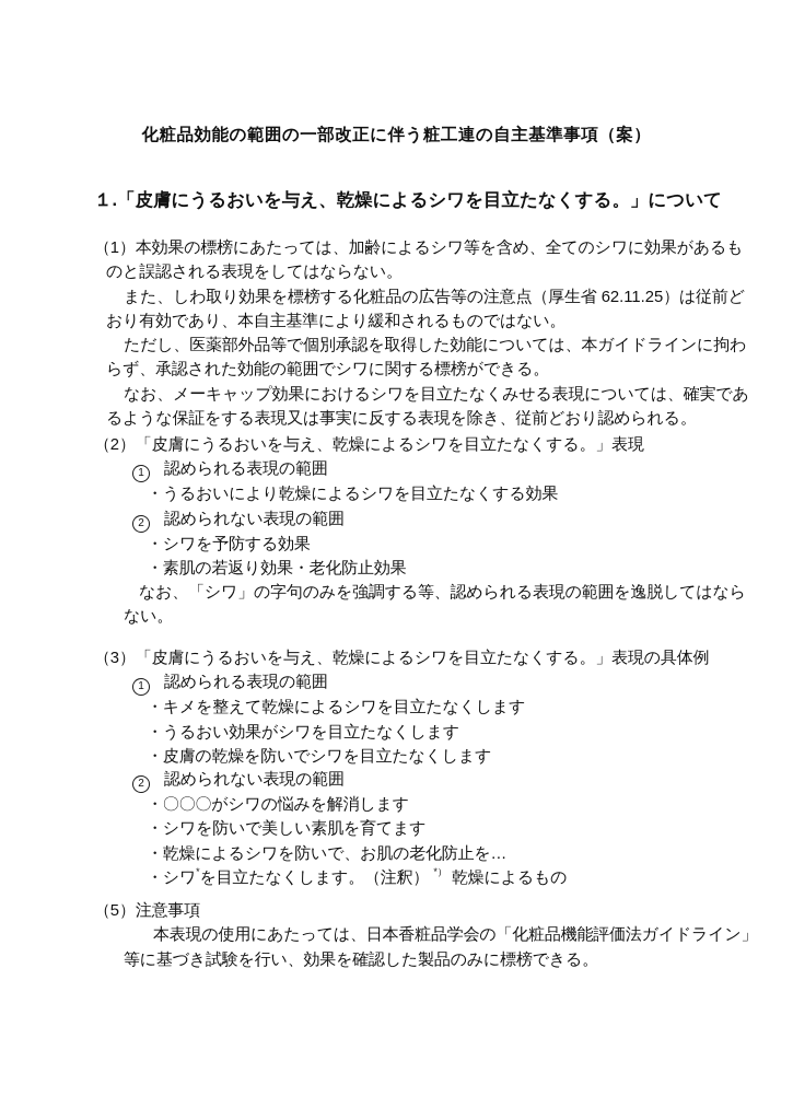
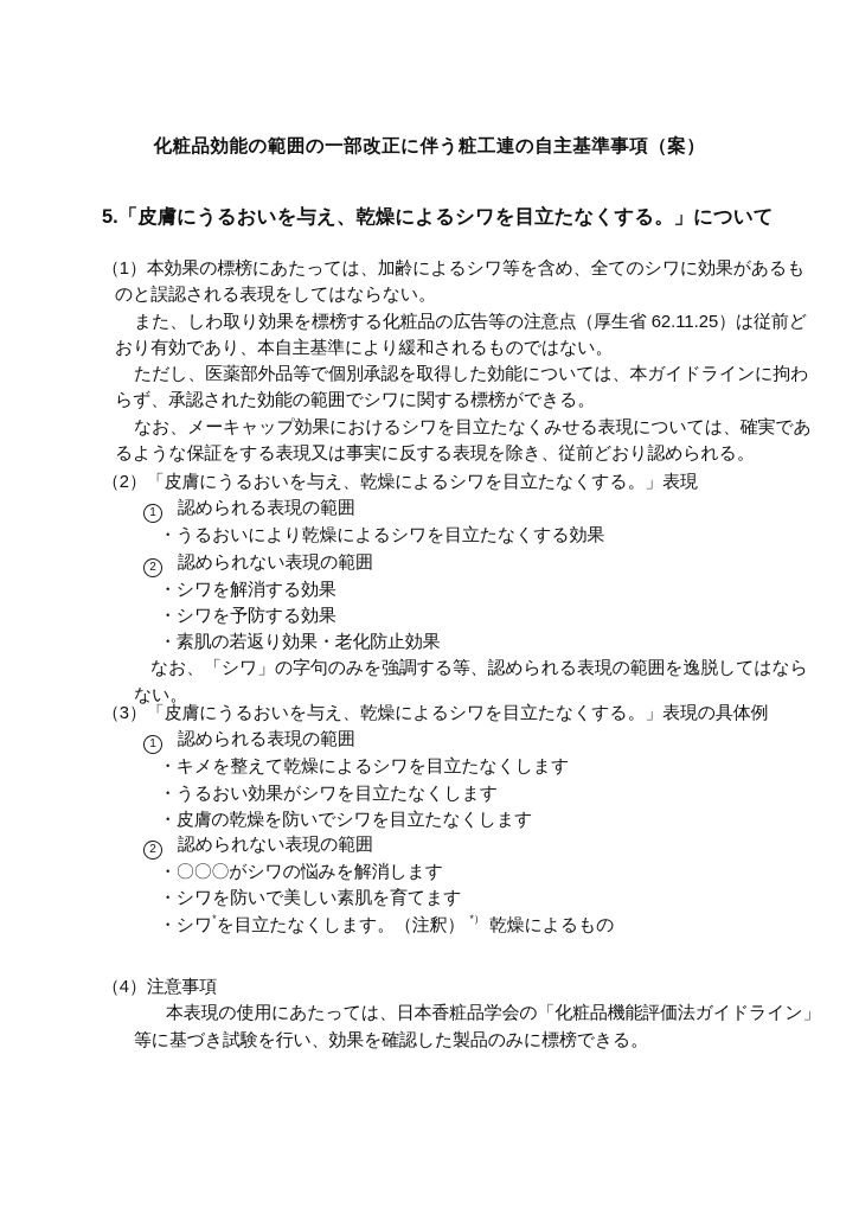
  化粧品効能の範囲の一部改正に伴う粧工連の自主基準事項（案）
- １.「皮膚にうるおいを与え、乾燥によるシワを目立たなくする。」について
+ 5.「皮膚にうるおいを与え、乾燥によるシワを目立たなくする。」について
  （1）本効果の標榜にあたっては、加齢によるシワ等を含め、全てのシワに効果があるも
  のと誤認される表現をしてはならない。
  また、しわ取り効果を標榜する化粧品の広告等の注意点（厚生省 62.11.25）は従前ど
  おり有効であり、本自主基準により緩和されるものではない。
  ただし、医薬部外品等で個別承認を取得した効能については、本ガイドラインに拘わ
  らず、承認された効能の範囲でシワに関する標榜ができる。
  なお、メーキャップ効果におけるシワを目立たなくみせる表現については、確実であ
  るような保証をする表現又は事実に反する表現を除き、従前どおり認められる。
  （2）「皮膚にうるおいを与え、乾燥によるシワを目立たなくする。」表現
  1 認められる表現の範囲
  ・うるおいにより乾燥によるシワを目立たなくする効果
  2 認められない表現の範囲
+ ・シワを解消する効果
  ・シワを予防する効果
  ・素肌の若返り効果・老化防止効果
  なお、「シワ」の字句のみを強調する等、認められる表現の範囲を逸脱してはなら
  ない。
  （3）「皮膚にうるおいを与え、乾燥によるシワを目立たなくする。」表現の具体例
  1 認められる表現の範囲
  ・キメを整えて乾燥によるシワを目立たなくします
  ・うるおい効果がシワを目立たなくします
  ・皮膚の乾燥を防いでシワを目立たなくします
  2 認められない表現の範囲
  ・〇〇〇がシワの悩みを解消します
  ・シワを防いで美しい素肌を育てます
- ・乾燥によるシワを防いで、お肌の老化防止を…
  ・シワ*を目立たなくします。（注釈） *） 乾燥によるもの
- （5）注意事項
+ （4）注意事項
  本表現の使用にあたっては、日本香粧品学会の「化粧品機能評価法ガイドライン」
  等に基づき試験を行い、効果を確認した製品のみに標榜できる。
